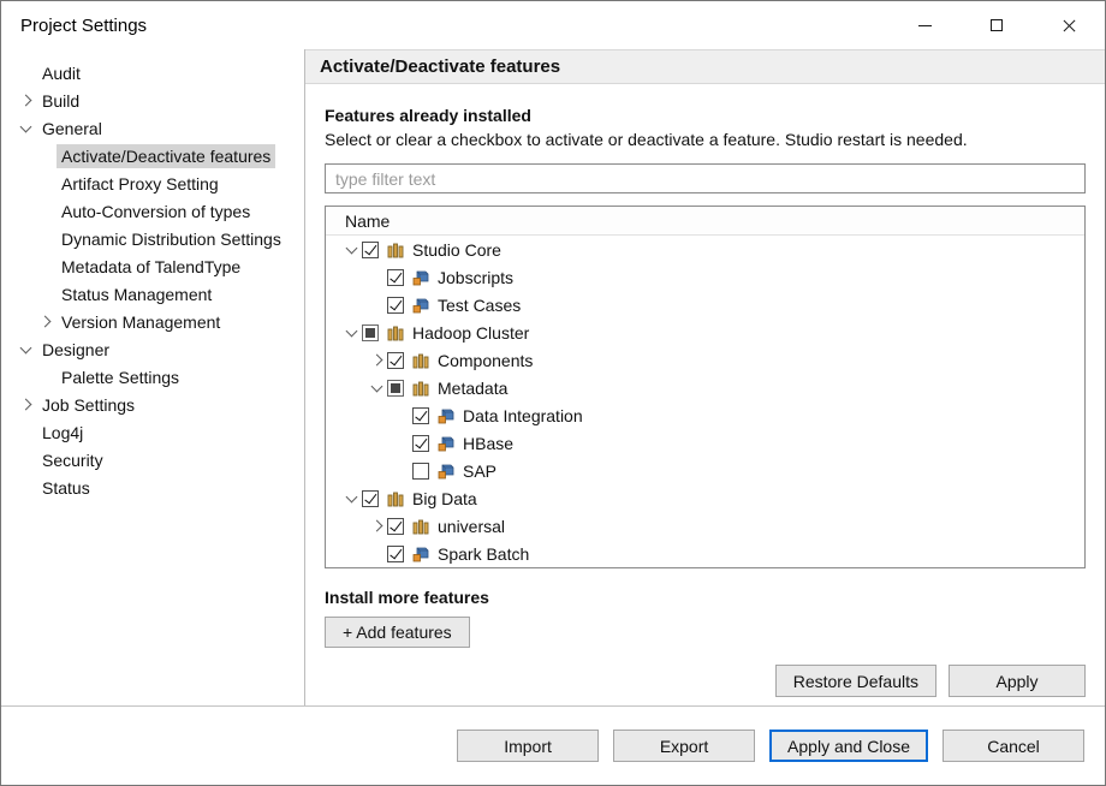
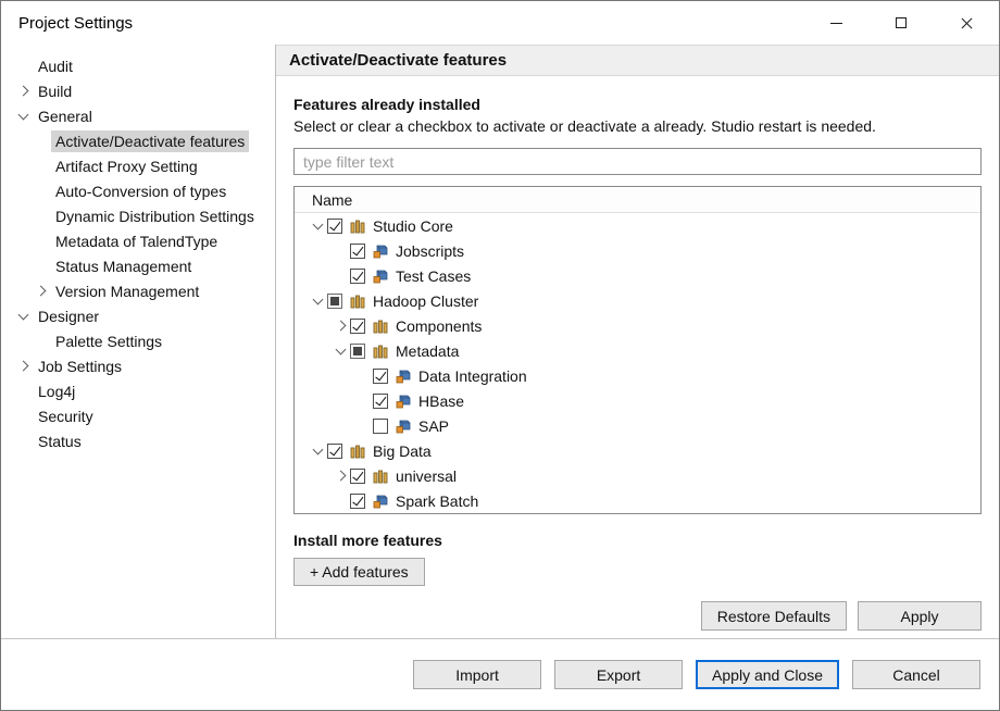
  Project Settings
  Audit
  Build
  General
  Activate/Deactivate features
  Artifact Proxy Setting
  Auto-Conversion of types
  Dynamic Distribution Settings
  Metadata of TalendType
  Status Management
  Version Management
  Designer
  Palette Settings
  Job Settings
  Log4j
  Security
  Status
  Activate/Deactivate features
  Features already installed
- Select or clear a checkbox to activate or deactivate a feature. Studio restart is needed.
+ Select or clear a checkbox to activate or deactivate a already. Studio restart is needed.
  type filter text
  Name
  Studio Core
  Jobscripts
  Test Cases
  Hadoop Cluster
  Components
  Metadata
  Data Integration
  HBase
  SAP
  Big Data
  universal
  Spark Batch
  Install more features
  + Add features
  Restore Defaults
  Apply
  Import
  Export
  Apply and Close
  Cancel
